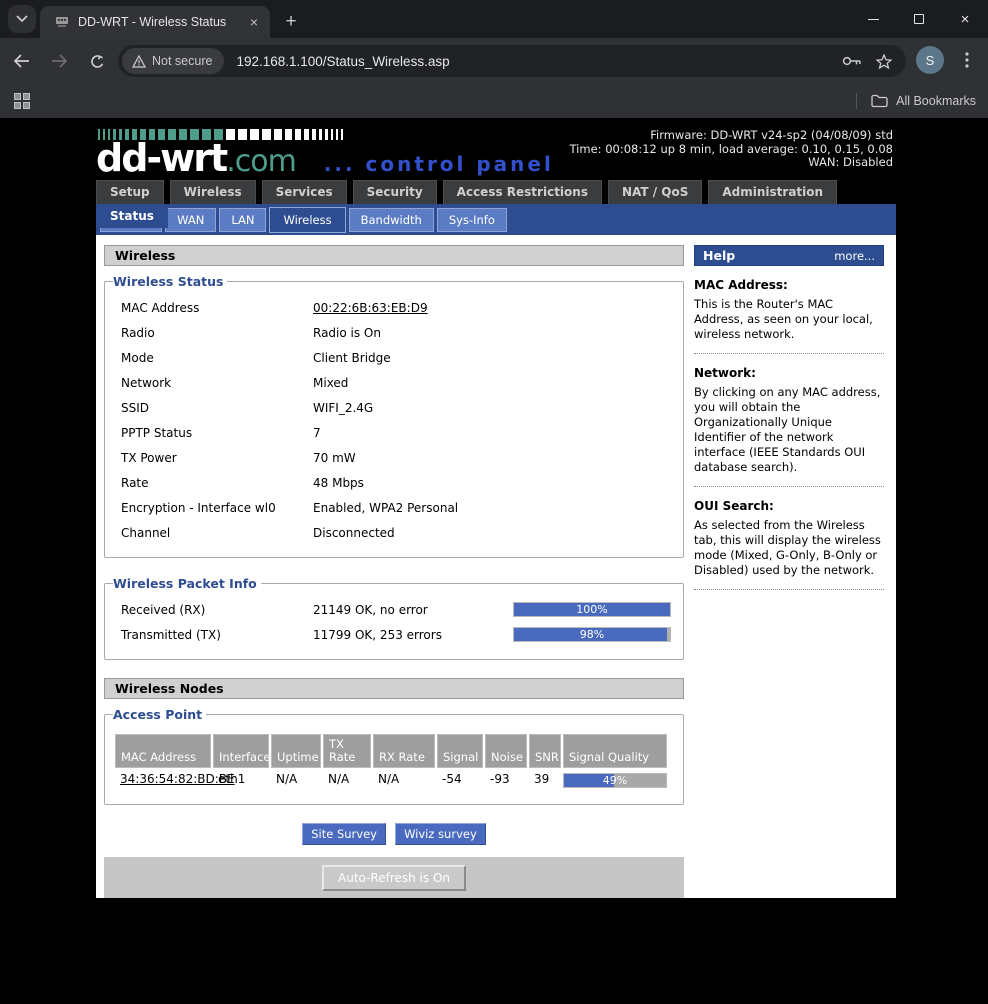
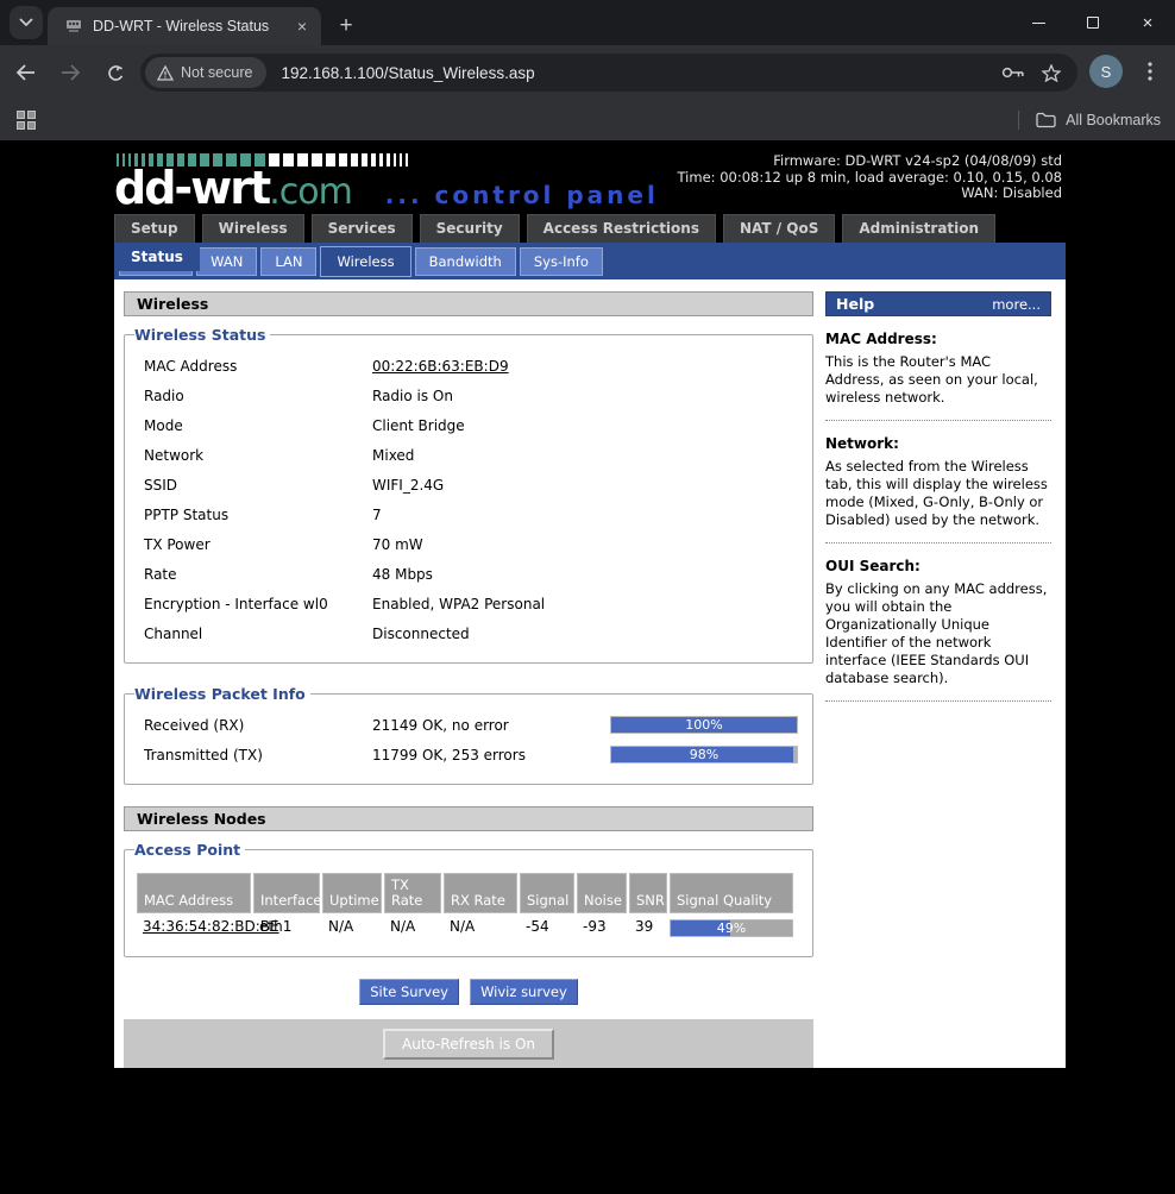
  DD-WRT - Wireless Status
  ×
  +
  ×
  Not secure
  192.168.1.100/Status_Wireless.asp
  S
  All Bookmarks
  dd-wrt.com ... control panel
  Firmware: DD-WRT v24-sp2 (04/08/09) std
  Time: 00:08:12 up 8 min, load average: 0.10, 0.15, 0.08
  WAN: Disabled
  Setup Wireless Services Security Access Restrictions NAT / QoS AdministrationStatus
  WAN LAN Wireless Bandwidth Sys-Info
  Wireless
  Wireless Status
  MAC Address
  00:22:6B:63:EB:D9
  Radio
  Radio is On
  Mode
  Client Bridge
  Network
  Mixed
  SSID
  WIFI_2.4G
  PPTP Status
  7
  TX Power
  70 mW
  Rate
  48 Mbps
  Encryption - Interface wl0
  Enabled, WPA2 Personal
  Channel
  Disconnected
  Wireless Packet Info
  Received (RX)
  21149 OK, no error
  100%
  Transmitted (TX)
  11799 OK, 253 errors
  98%
  Wireless Nodes
  Access Point
  MAC Address
  Interface
  Uptime
  TX Rate
  RX Rate
  Signal
  Noise
  SNR
  Signal Quality
  34:36:54:82:BD:BE
  eth1
  N/A
  N/A
  N/A
  -54
  -93
  39
  49%
  Site Survey Wiviz survey
  Auto-Refresh is On
  Help
  more...
  MAC Address:
  This is the Router's MAC Address, as seen on your local, wireless network.
  Network:
- By clicking on any MAC address, you will obtain the Organizationally Unique Identifier of the network interface (IEEE Standards OUI database search).
+ As selected from the Wireless tab, this will display the wireless mode (Mixed, G-Only, B-Only or Disabled) used by the network.
  OUI Search:
- As selected from the Wireless tab, this will display the wireless mode (Mixed, G-Only, B-Only or Disabled) used by the network.
+ By clicking on any MAC address, you will obtain the Organizationally Unique Identifier of the network interface (IEEE Standards OUI database search).
